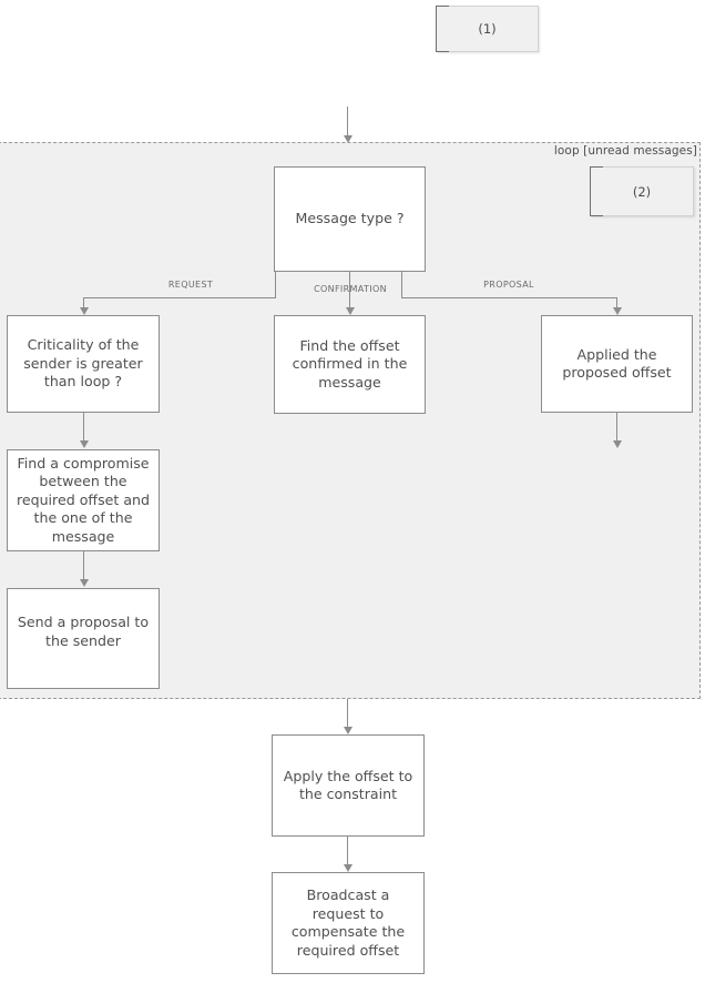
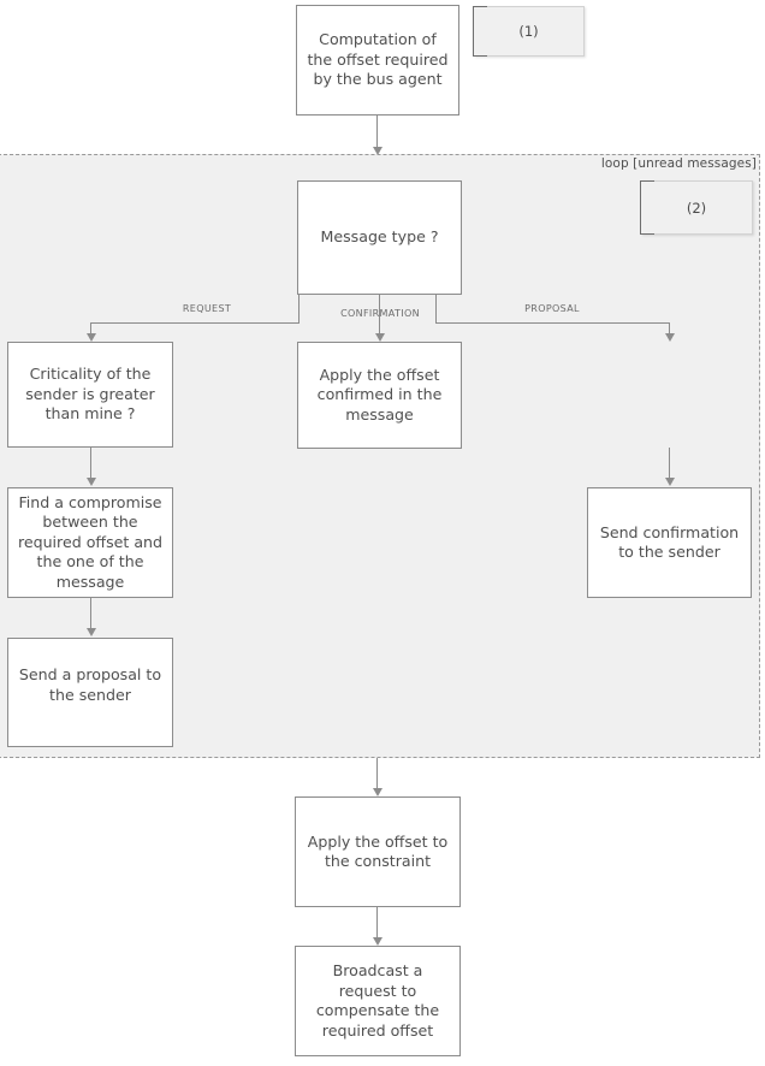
+ Computation of the offset required by the bus agent
  (1)
  loop [unread messages]
  (2)
  Message type ?
  REQUEST
  CONFIRMATION
  PROPOSAL
- Criticality of the sender is greater than loop ?
+ Criticality of the sender is greater than mine ?
- Find the offset confirmed in the message
+ Apply the offset confirmed in the message
- Applied the proposed offset
  Find a compromise between the required offset and the one of the message
+ Send confirmation to the sender
  Send a proposal to the sender
  Apply the offset to the constraint
  Broadcast a request to compensate the required offset
